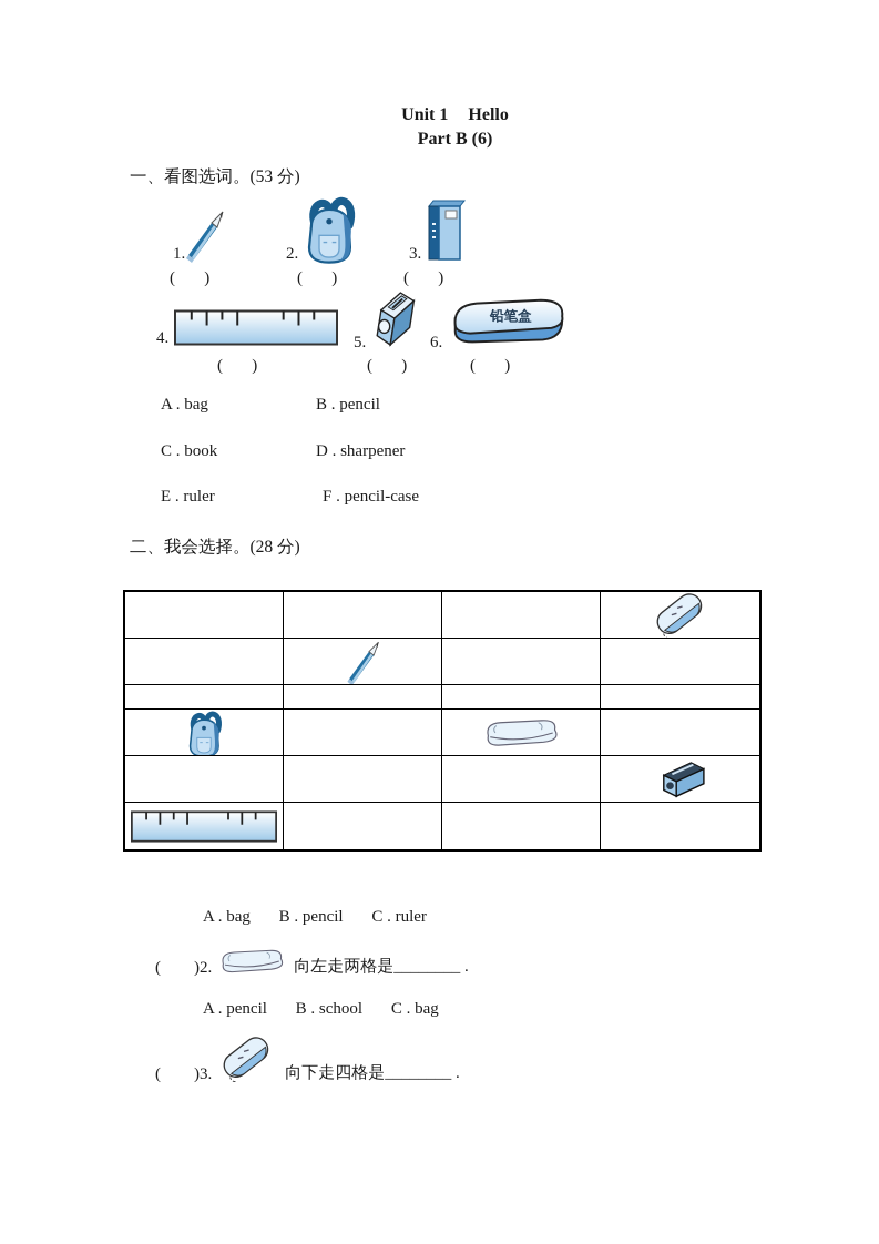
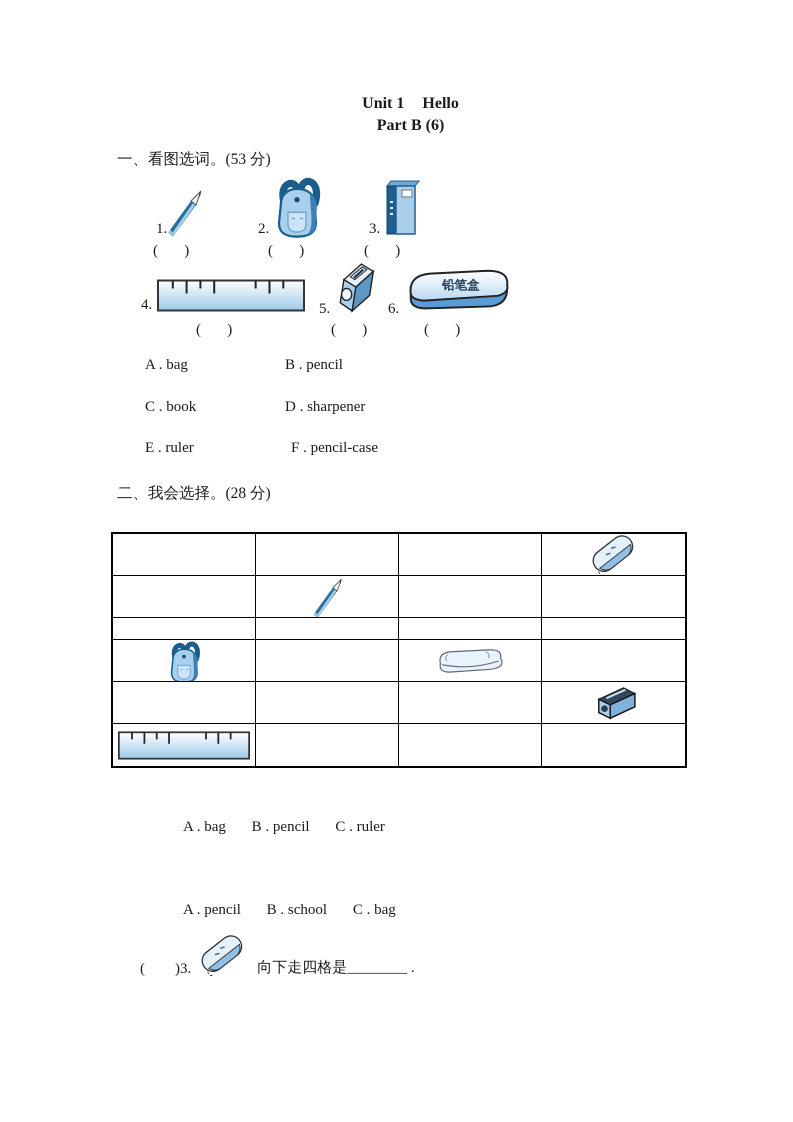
  Unit 1 Hello
  Part B (6)
  一、看图选词。(53 分)
  1.
  ( )
  2.
  ( )
  3.
  ( )
  4.
  ( )
  5.
  ( )
  6.
  ( )
  A . bag
  B . pencil
  C . book
  D . sharpener
  E . ruler
  F . pencil-case
  二、我会选择。(28 分)
  A . bag B . pencil C . ruler
- ( )2.
- 向左走两格是________ .
  A . pencil B . school C . bag
  ( )3.
  向下走四格是________ .
